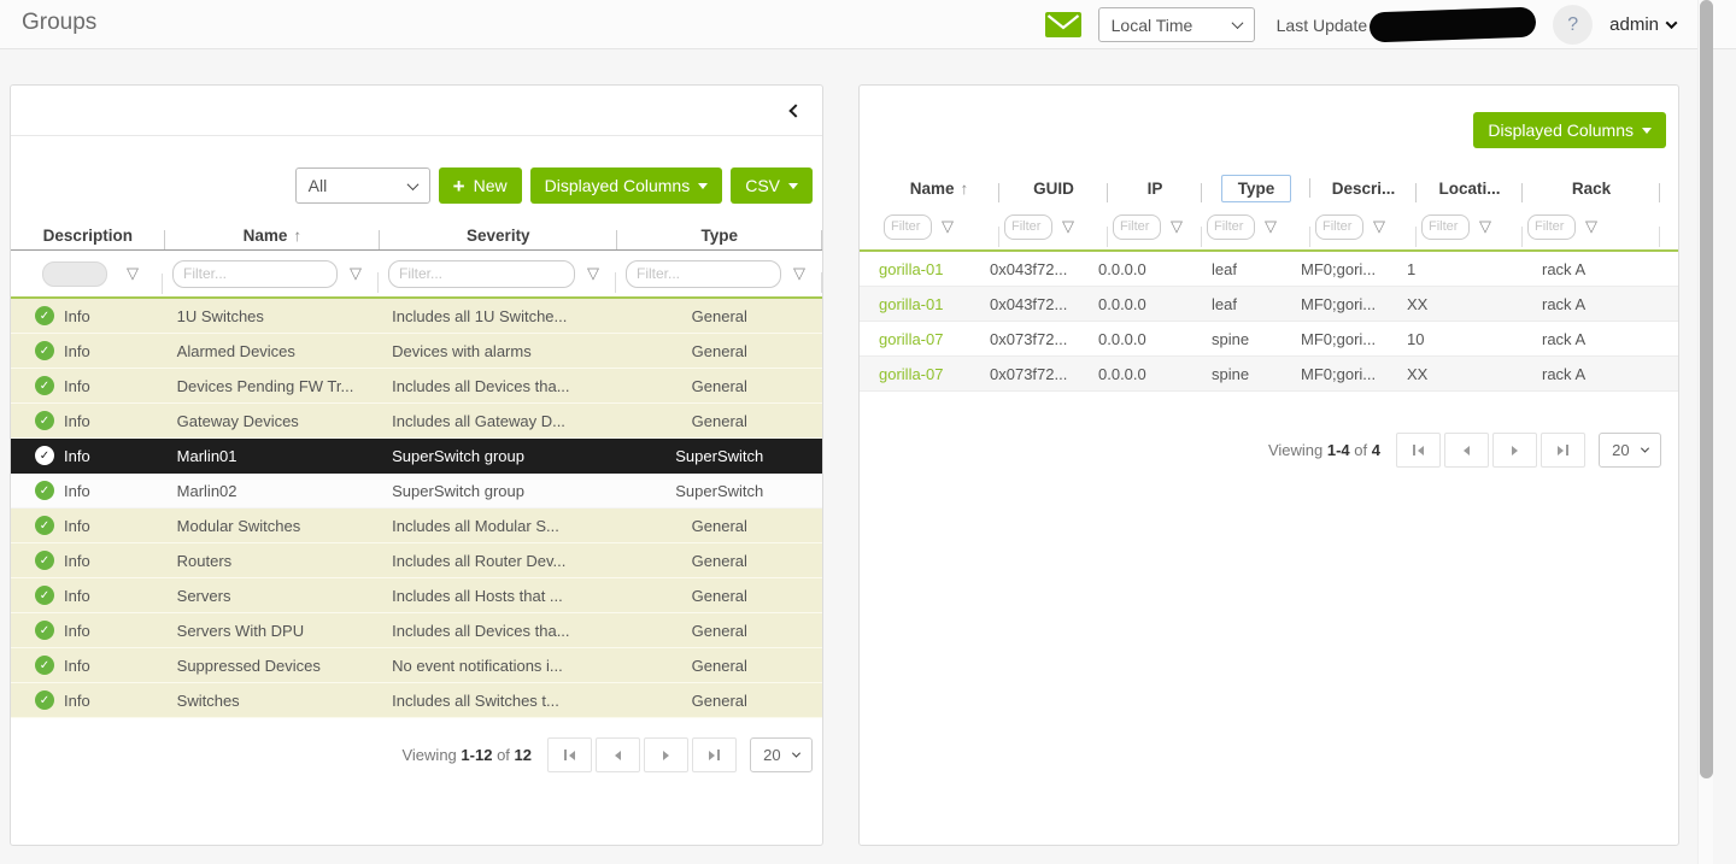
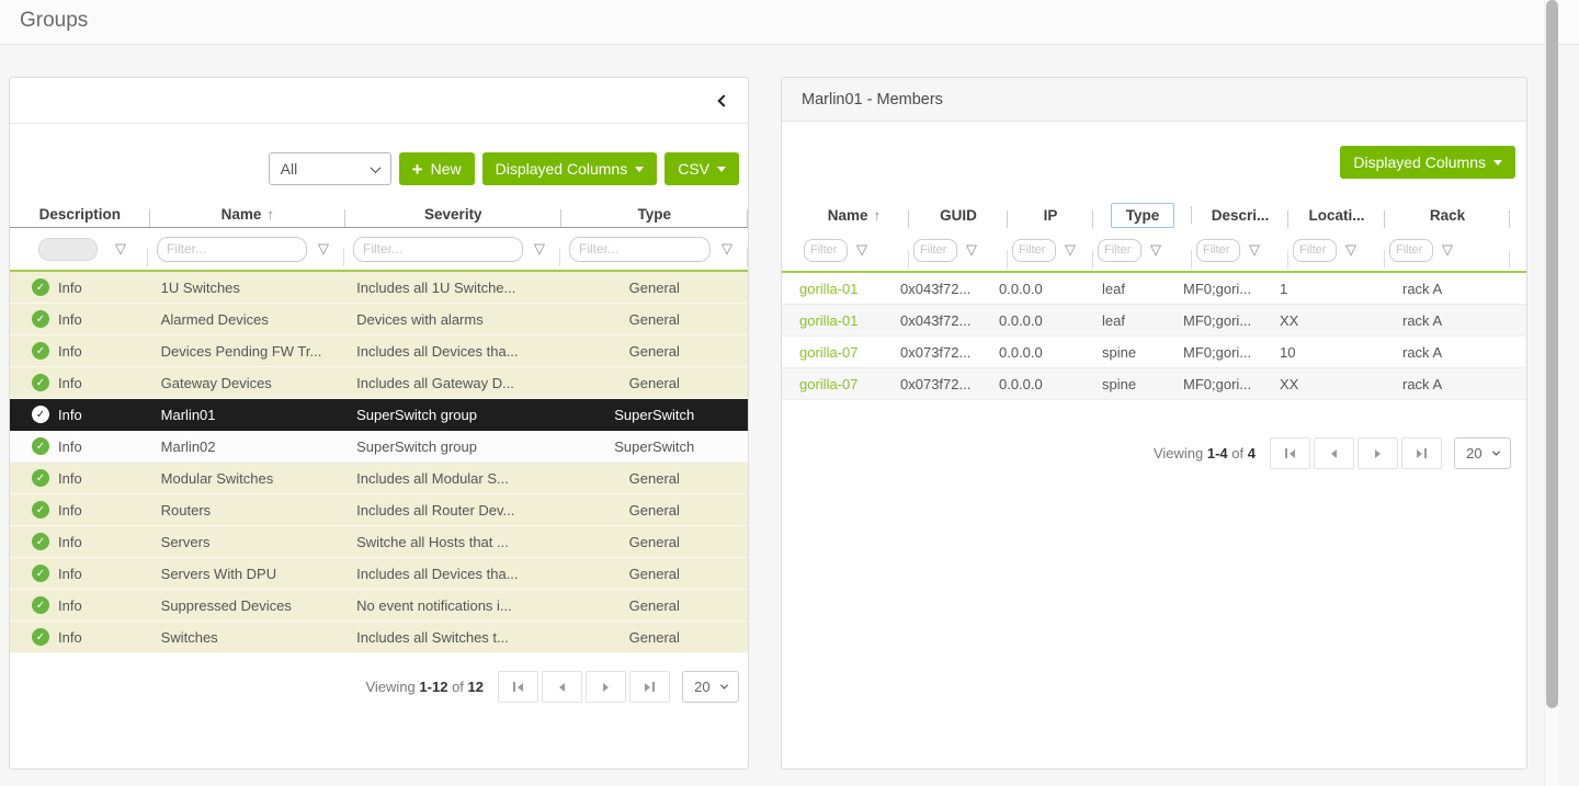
  Groups
- Local Time
- Last Update
- ?
- admin
  All
  +
  New
  Displayed Columns
  CSV
  Description
  Name ↑
  Severity
  Type
  ▽
  Filter...
  ▽
  Filter...
  ▽
  Filter...
  ▽
  ✓
  Info
  1U Switches
  Includes all 1U Switche...
  General
  ✓
  Info
  Alarmed Devices
  Devices with alarms
  General
  ✓
  Info
  Devices Pending FW Tr...
  Includes all Devices tha...
  General
  ✓
  Info
  Gateway Devices
  Includes all Gateway D...
  General
  ✓
  Info
  Marlin01
  SuperSwitch group
  SuperSwitch
  ✓
  Info
  Marlin02
  SuperSwitch group
  SuperSwitch
  ✓
  Info
  Modular Switches
  Includes all Modular S...
  General
  ✓
  Info
  Routers
  Includes all Router Dev...
  General
  ✓
  Info
  Servers
- Includes all Hosts that ...
+ Switche all Hosts that ...
  General
  ✓
  Info
  Servers With DPU
  Includes all Devices tha...
  General
  ✓
  Info
  Suppressed Devices
  No event notifications i...
  General
  ✓
  Info
  Switches
  Includes all Switches t...
  General
  Viewing 1-12 of 12
  20
+ Marlin01 - Members
  Displayed Columns
  Name ↑
  GUID
  IP
  Type
  Descri...
  Locati...
  Rack
  Filter
  ▽
  Filter
  ▽
  Filter
  ▽
  Filter
  ▽
  Filter
  ▽
  Filter
  ▽
  Filter
  ▽
  gorilla-01
  0x043f72...
  0.0.0.0
  leaf
  MF0;gori...
  1
  rack A
  gorilla-01
  0x043f72...
  0.0.0.0
  leaf
  MF0;gori...
  XX
  rack A
  gorilla-07
  0x073f72...
  0.0.0.0
  spine
  MF0;gori...
  10
  rack A
  gorilla-07
  0x073f72...
  0.0.0.0
  spine
  MF0;gori...
  XX
  rack A
  Viewing 1-4 of 4
  20
